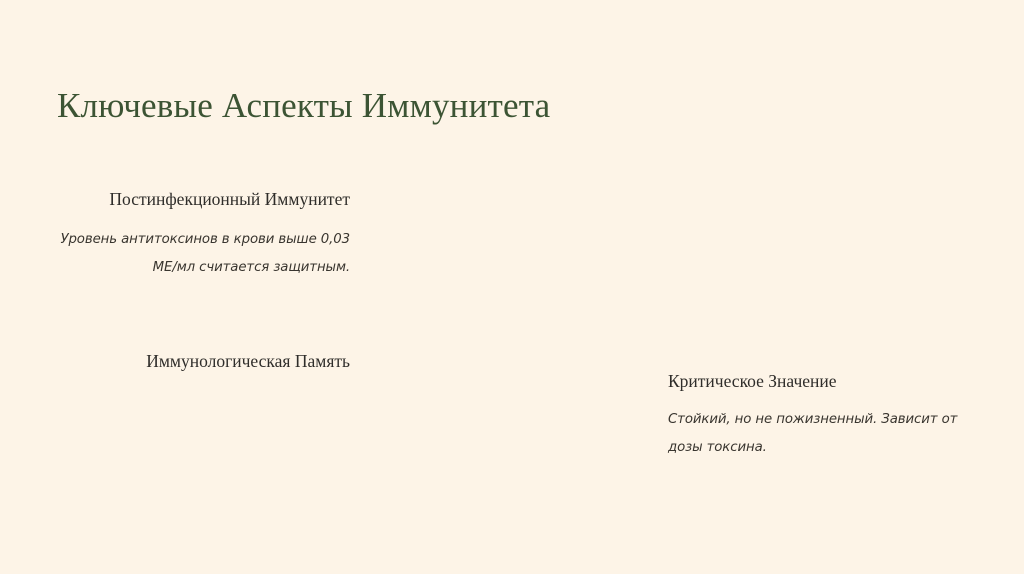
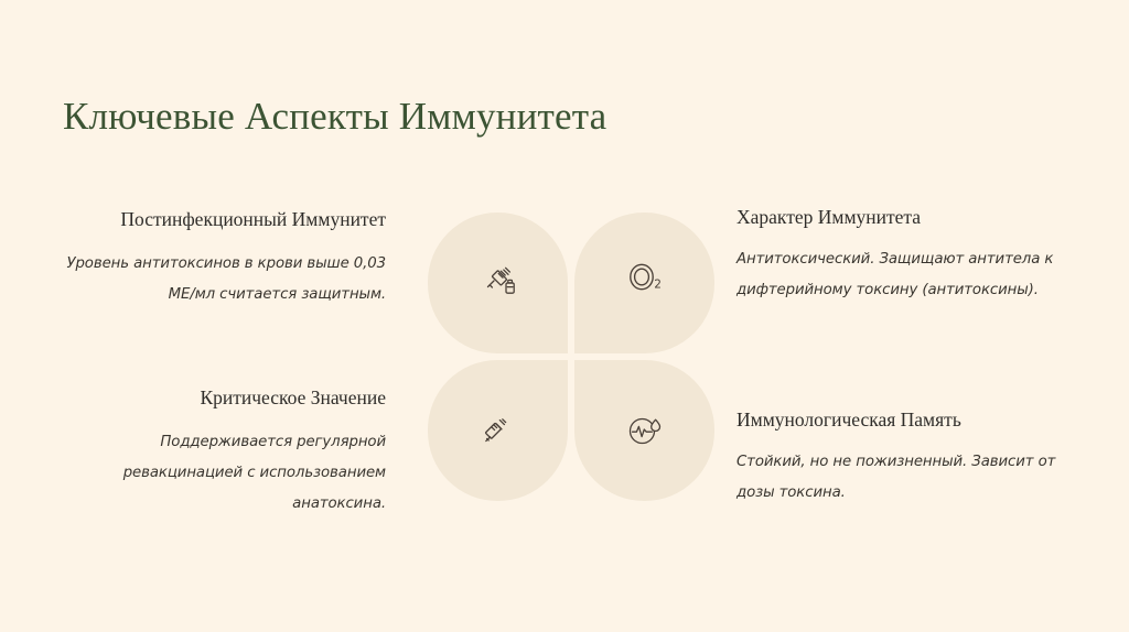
  Ключевые Аспекты Иммунитета
  Постинфекционный Иммунитет
  Уровень антитоксинов в крови выше 0,03 МЕ/мл считается защитным.
- Иммунологическая Память
+ Критическое Значение
+ Поддерживается регулярной ревакцинацией с использованием анатоксина.
+ Характер Иммунитета
+ Антитоксический. Защищают антитела к дифтерийному токсину (антитоксины).
- Критическое Значение
+ Иммунологическая Память
  Стойкий, но не пожизненный. Зависит от дозы токсина.
+ 2
